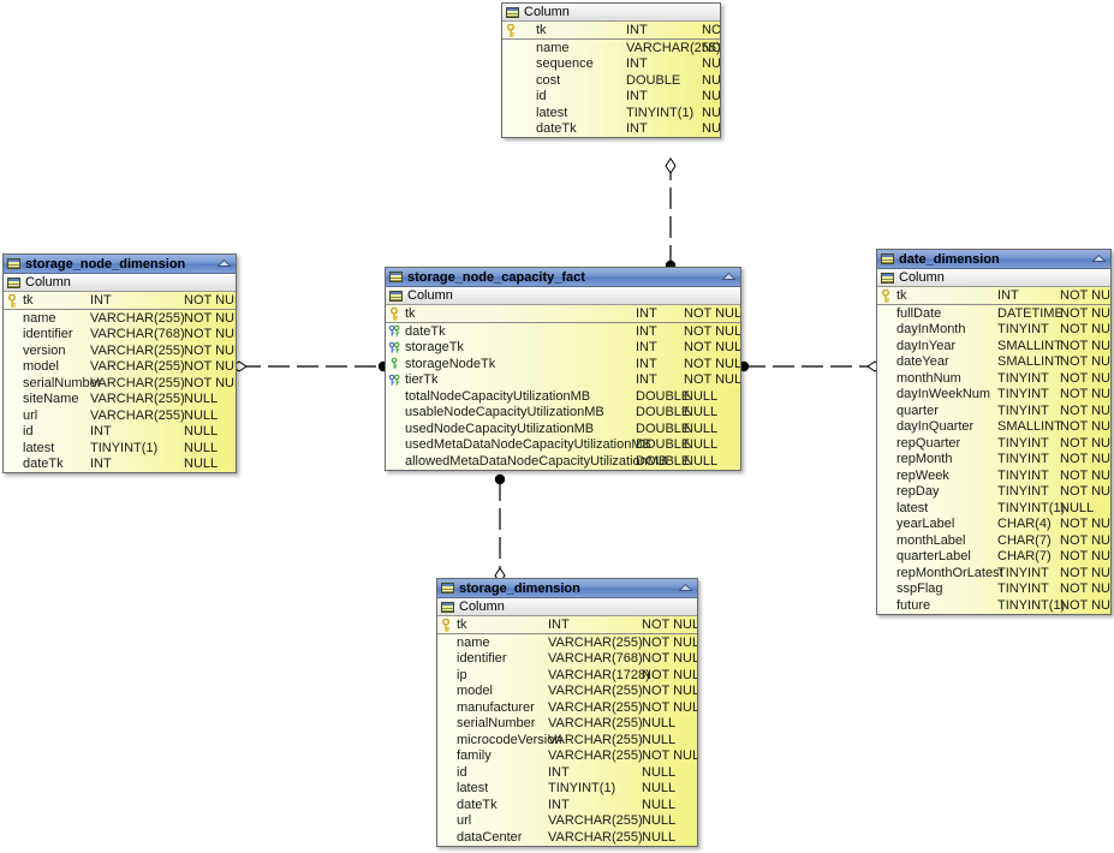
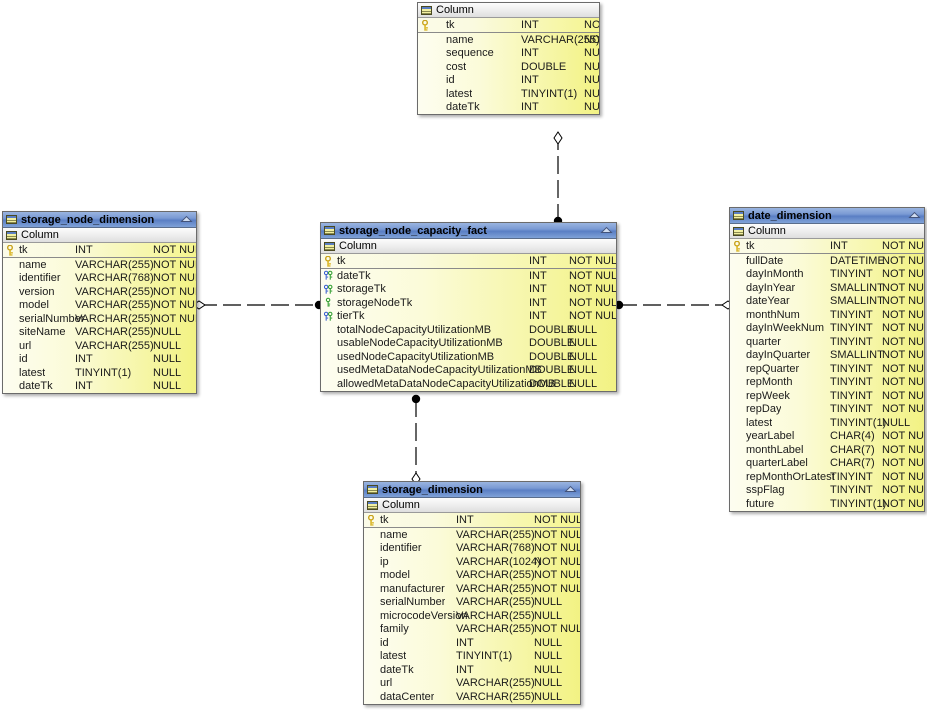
  Column
  tk
  INT
  name
  VARCHAR(255)
  sequence
  INT
  cost
  DOUBLE
  id
  INT
  latest
  TINYINT(1)
  dateTk
  INT
  storage_node_dimension
  Column
  tk
  INT
  NOT NU
  name
  VARCHAR(255)
  NOT NU
  identifier
  VARCHAR(768)
  NOT NU
  version
  VARCHAR(255)
  NOT NU
  model
  VARCHAR(255)
  NOT NU
  serialNumber
  VARCHAR(255)
  NOT NU
  siteName
  VARCHAR(255)
  NULL
  url
  VARCHAR(255)
  NULL
  id
  INT
  NULL
  latest
  TINYINT(1)
  NULL
  dateTk
  INT
  NULL
  storage_node_capacity_fact
  Column
  tk
  INT
  NOT NUL
  dateTk
  INT
  NOT NUL
  storageTk
  INT
  NOT NUL
  storageNodeTk
  INT
  NOT NUL
  tierTk
  INT
  NOT NUL
  totalNodeCapacityUtilizationMB
  DOUBLE
  NULL
  usableNodeCapacityUtilizationMB
  DOUBLE
  NULL
  usedNodeCapacityUtilizationMB
  DOUBLE
  NULL
  usedMetaDataNodeCapacityUtilizationMB
  DOUBLE
  NULL
  allowedMetaDataNodeCapacityUtilizationMB
  DOUBLE
  NULL
  date_dimension
  Column
  tk
  INT
  NOT NU
  fullDate
  DATETIME
  NOT NU
  dayInMonth
  TINYINT
  NOT NU
  dayInYear
  SMALLINT
  NOT NU
  dateYear
  SMALLINT
  NOT NU
  monthNum
  TINYINT
  NOT NU
  dayInWeekNum
  TINYINT
  NOT NU
  quarter
  TINYINT
  NOT NU
  dayInQuarter
  SMALLINT
  NOT NU
  repQuarter
  TINYINT
  NOT NU
  repMonth
  TINYINT
  NOT NU
  repWeek
  TINYINT
  NOT NU
  repDay
  TINYINT
  NOT NU
  latest
  TINYINT(1)
  NULL
  yearLabel
  CHAR(4)
  NOT NU
  monthLabel
  CHAR(7)
  NOT NU
  quarterLabel
  CHAR(7)
  NOT NU
  repMonthOrLatest
  TINYINT
  NOT NU
  sspFlag
  TINYINT
  NOT NU
  future
  TINYINT(1)
  NOT NU
  storage_dimension
  Column
  tk
  INT
  NOT NUL
  name
  VARCHAR(255)
  NOT NUL
  identifier
  VARCHAR(768)
  NOT NUL
  ip
- VARCHAR(1728)
+ VARCHAR(1024)
  NOT NUL
  model
  VARCHAR(255)
  NOT NUL
  manufacturer
  VARCHAR(255)
  NOT NUL
  serialNumber
  VARCHAR(255)
  NULL
  microcodeVersion
  VARCHAR(255)
  NULL
  family
  VARCHAR(255)
  NOT NUL
  id
  INT
  NULL
  latest
  TINYINT(1)
  NULL
  dateTk
  INT
  NULL
  url
  VARCHAR(255)
  NULL
  dataCenter
  VARCHAR(255)
  NULL
